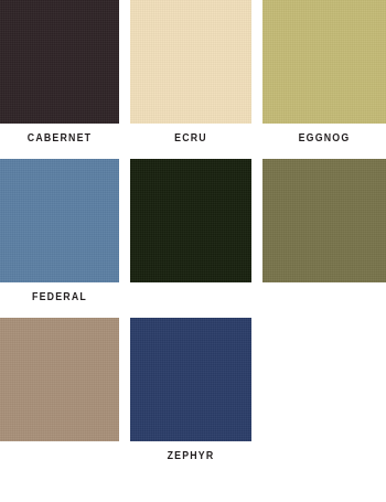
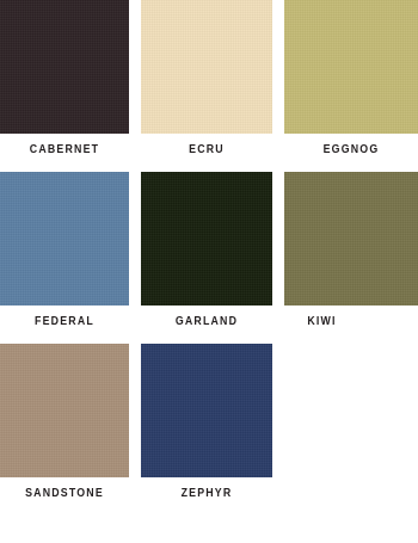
  CABERNET
  ECRU
  EGGNOG
  FEDERAL
+ GARLAND
+ KIWI
+ SANDSTONE
  ZEPHYR
